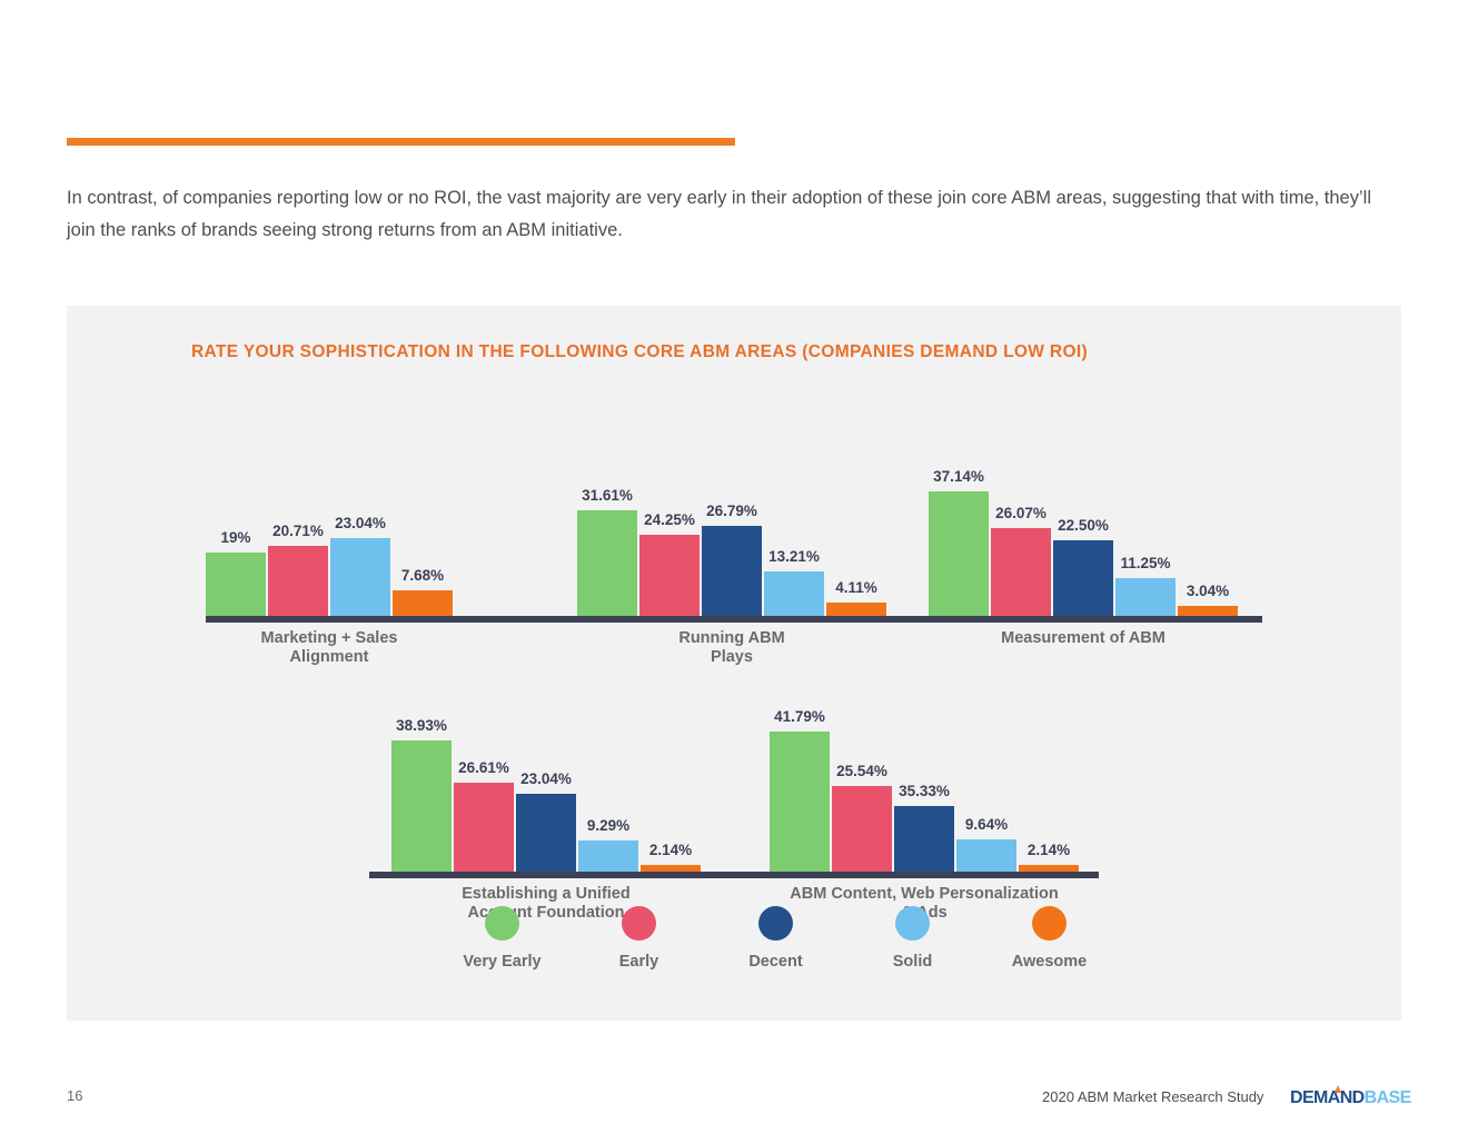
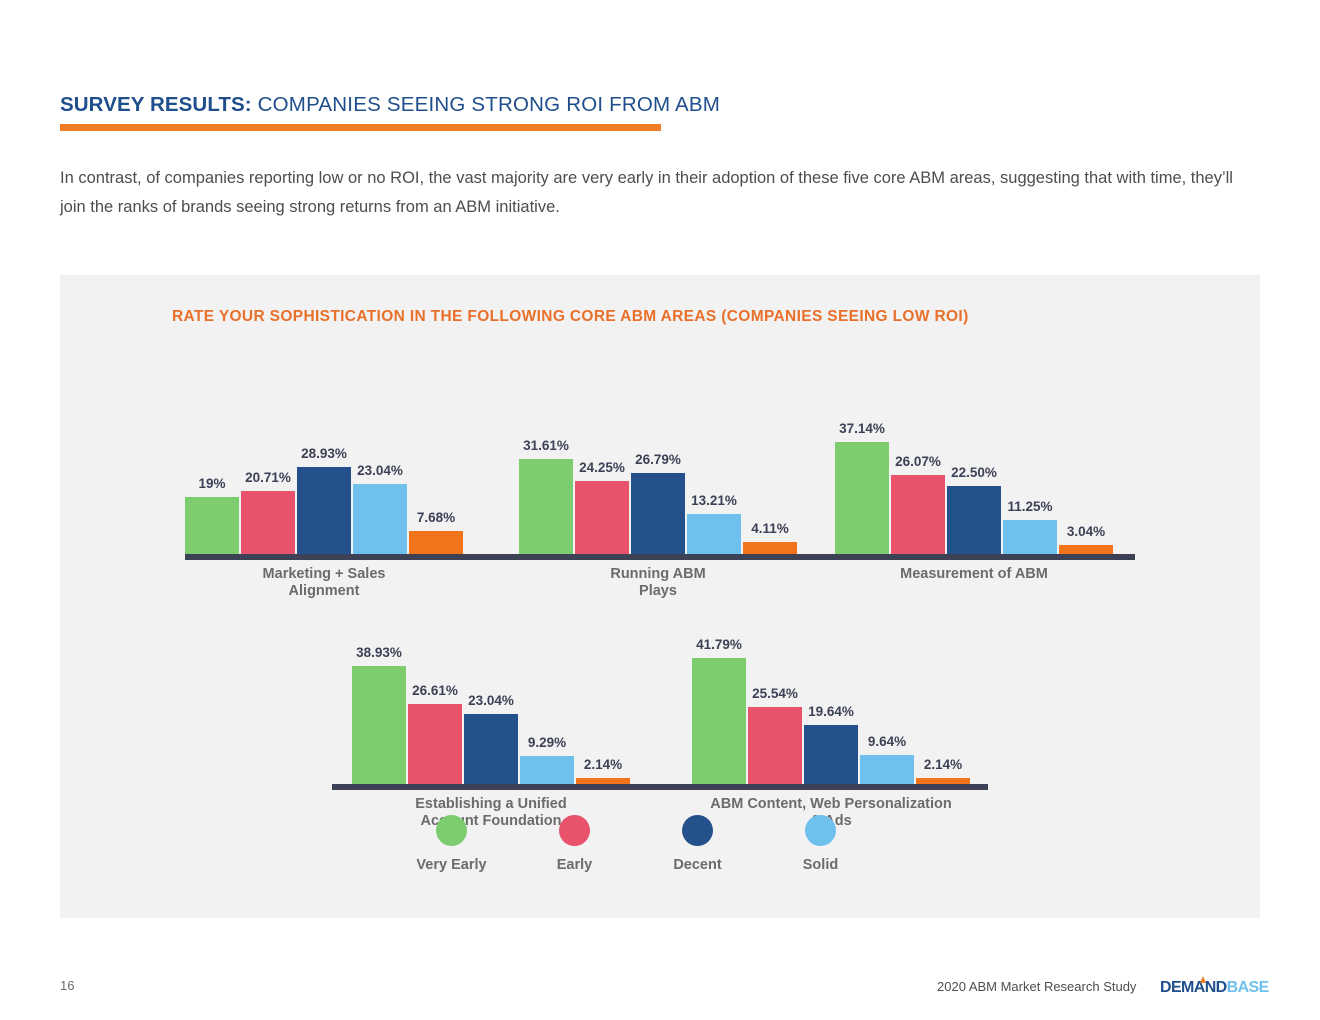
+ SURVEY RESULTS: COMPANIES SEEING STRONG ROI FROM ABM
- In contrast, of companies reporting low or no ROI, the vast majority are very early in their adoption of these join core ABM areas, suggesting that with time, they’ll join the ranks of brands seeing strong returns from an ABM initiative.
+ In contrast, of companies reporting low or no ROI, the vast majority are very early in their adoption of these five core ABM areas, suggesting that with time, they’ll join the ranks of brands seeing strong returns from an ABM initiative.
- RATE YOUR SOPHISTICATION IN THE FOLLOWING CORE ABM AREAS (COMPANIES DEMAND LOW ROI)
+ RATE YOUR SOPHISTICATION IN THE FOLLOWING CORE ABM AREAS (COMPANIES SEEING LOW ROI)
  19%
  20.71%
+ 28.93%
  23.04%
  7.68%
  Marketing + Sales
  Alignment
  31.61%
  24.25%
  26.79%
  13.21%
  4.11%
  Running ABM
  Plays
  37.14%
  26.07%
  22.50%
  11.25%
  3.04%
  Measurement of ABM
  38.93%
  26.61%
  23.04%
  9.29%
  2.14%
  Establishing a Unified
  Acnt Foundation
  41.79%
  25.54%
- 35.33%
+ 19.64%
  9.64%
  2.14%
  ABM Content, Web Personalization
  Very Early
  Early
  Decent
  Solid
- Awesome
  16
  2020 ABM Market Research Study
  DEMANDBASE
